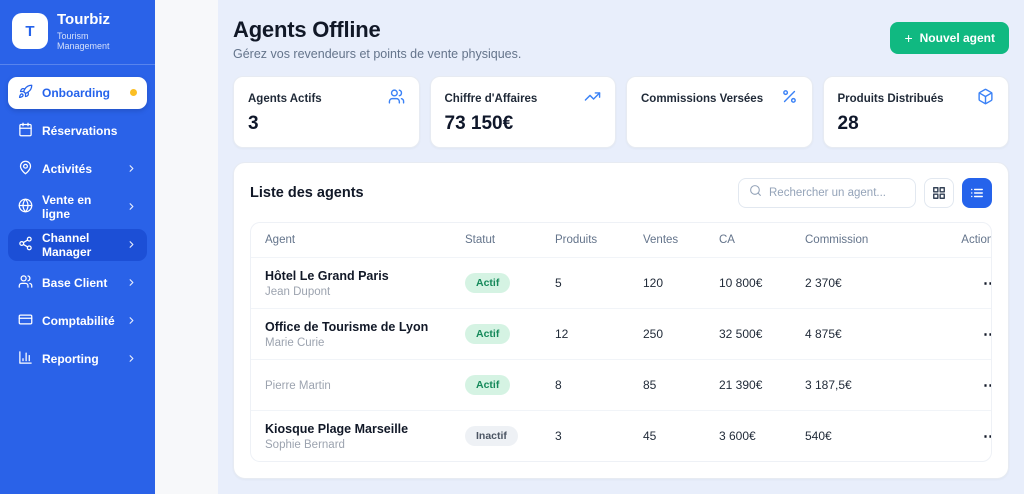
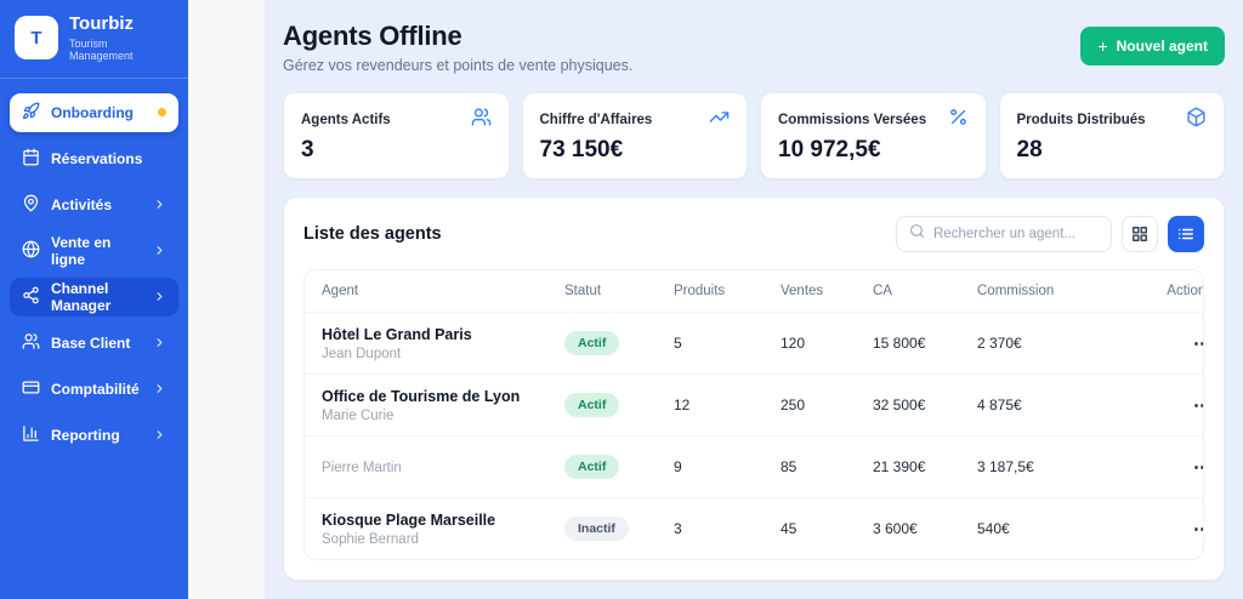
  T
  Tourbiz
  Tourism Management
  Onboarding
  Réservations
  Activités
  Vente en ligne
  Channel Manager
  Base Client
  Comptabilité
  Reporting
  Agents Offline
  Gérez vos revendeurs et points de vente physiques.
  +
  Nouvel agent
  Agents Actifs
  3
  Chiffre d'Affaires
  73 150€
  Commissions Versées
+ 10 972,5€
  Produits Distribués
  28
  Liste des agents
  Rechercher un agent...
  Agent
  Statut
  Produits
  Ventes
  CA
  Commission
  Action
  Hôtel Le Grand Paris
  Jean Dupont
  Actif
  5
  120
- 10 800€
+ 15 800€
  2 370€
  Office de Tourisme de Lyon
  Marie Curie
  Actif
  12
  250
  32 500€
  4 875€
  Pierre Martin
  Actif
- 8
+ 9
  85
  21 390€
  3 187,5€
  Kiosque Plage Marseille
  Sophie Bernard
  Inactif
  3
  45
  3 600€
  540€
